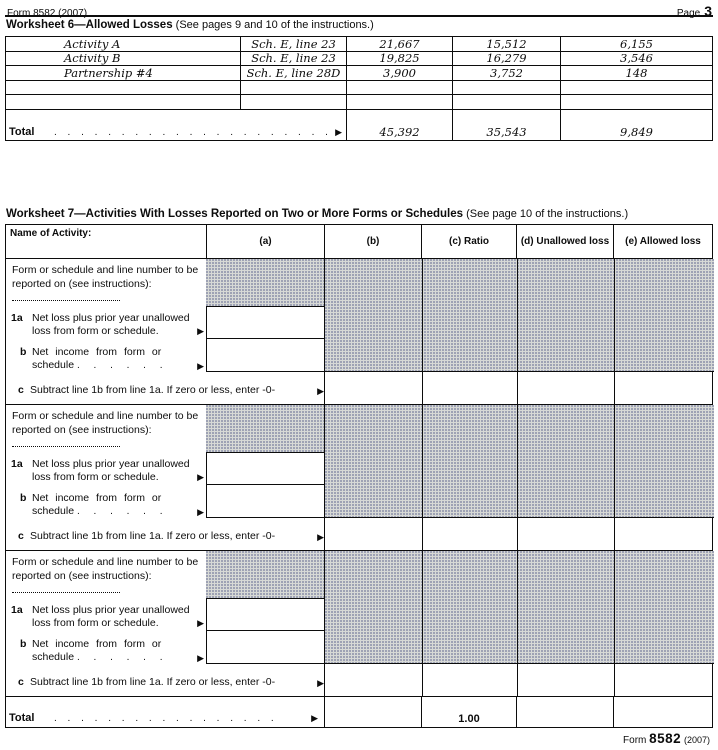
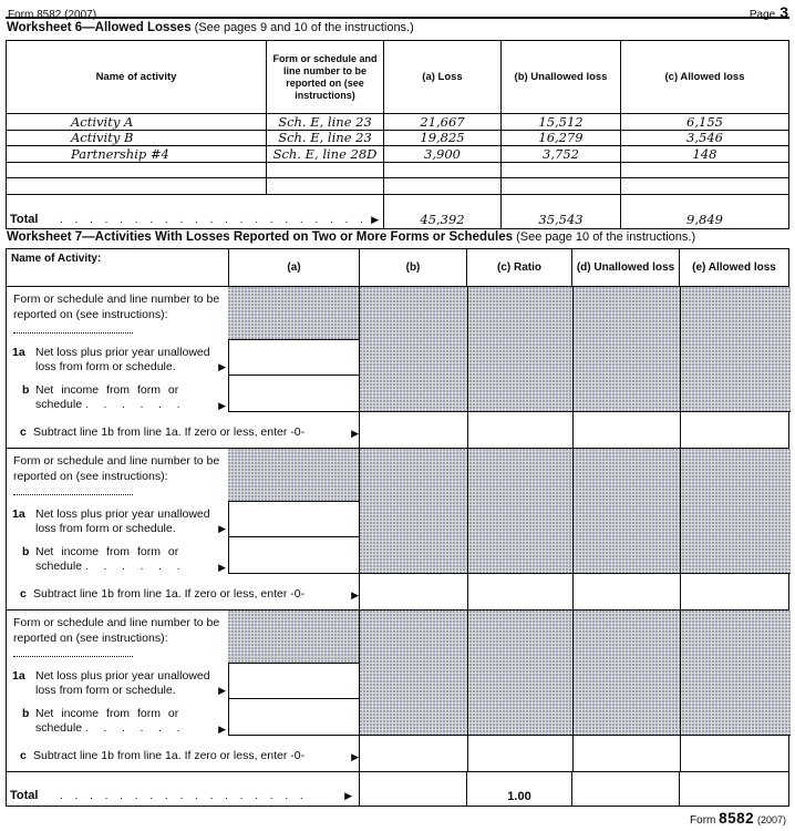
  Form 8582 (2007)
  Page 3
  Worksheet 6—Allowed Losses (See pages 9 and 10 of the instructions.)
+ Name of activity
+ Form or schedule and line number to be reported on (see instructions)
+ (a) Loss
+ (b) Unallowed loss
+ (c) Allowed loss
  Activity A
  Sch. E, line 23
  21,667
  15,512
  6,155
  Activity B
  Sch. E, line 23
  19,825
  16,279
  3,546
  Partnership #4
  Sch. E, line 28D
  3,900
  3,752
  148
  Total
  . . . . . . . . . . . . . . . . . . . . .
  ▶
  45,392
  35,543
  9,849
  Worksheet 7—Activities With Losses Reported on Two or More Forms or Schedules (See page 10 of the instructions.)
  Name of Activity:
  (a)
  (b)
  (c) Ratio
  (d) Unallowed loss
  (e) Allowed loss
  Form or schedule and line number to be reported on (see instructions):
  1a
  Net loss plus prior year unallowed
  loss from form or schedule.
  ▶
  b
  Net income from form or
  schedule . . . . . .
  ▶
  c
  Subtract line 1b from line 1a. If zero or less, enter -0-
  ▶
  Form or schedule and line number to be reported on (see instructions):
  1a
  Net loss plus prior year unallowed
  loss from form or schedule.
  ▶
  b
  Net income from form or
  schedule . . . . . .
  ▶
  c
  Subtract line 1b from line 1a. If zero or less, enter -0-
  ▶
  Form or schedule and line number to be reported on (see instructions):
  1a
  Net loss plus prior year unallowed
  loss from form or schedule.
  ▶
  b
  Net income from form or
  schedule . . . . . .
  ▶
  c
  Subtract line 1b from line 1a. If zero or less, enter -0-
  ▶
  Total
  . . . . . . . . . . . . . . . . .
  ▶
  1.00
  Form 8582 (2007)
